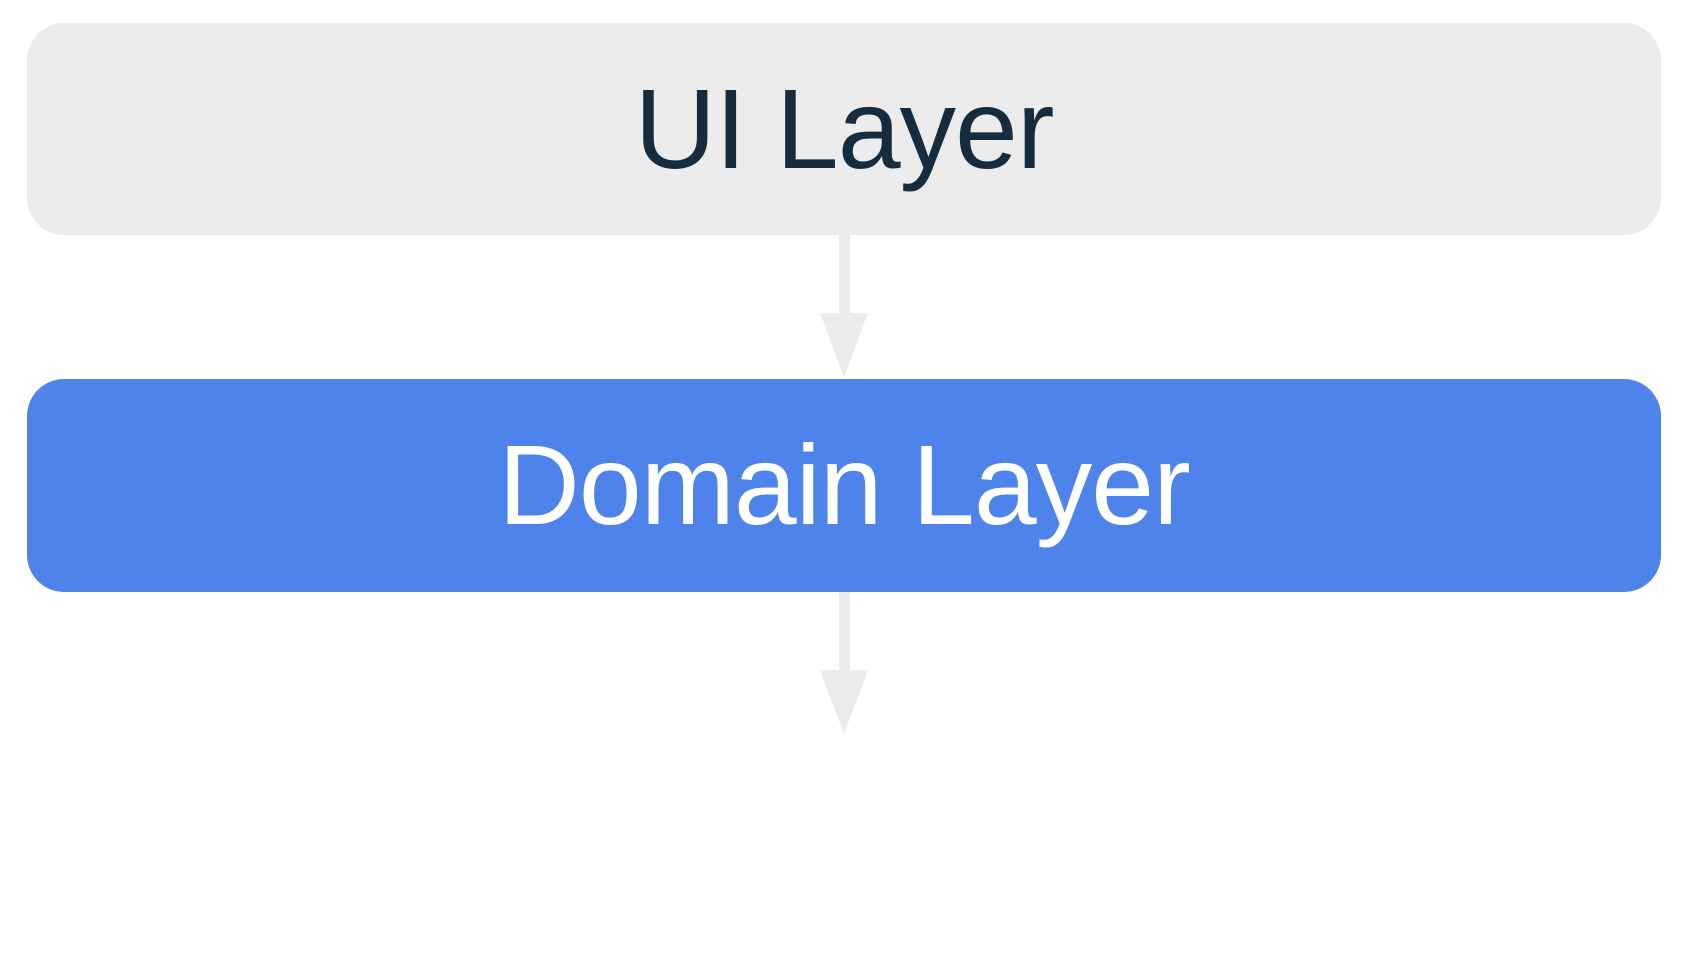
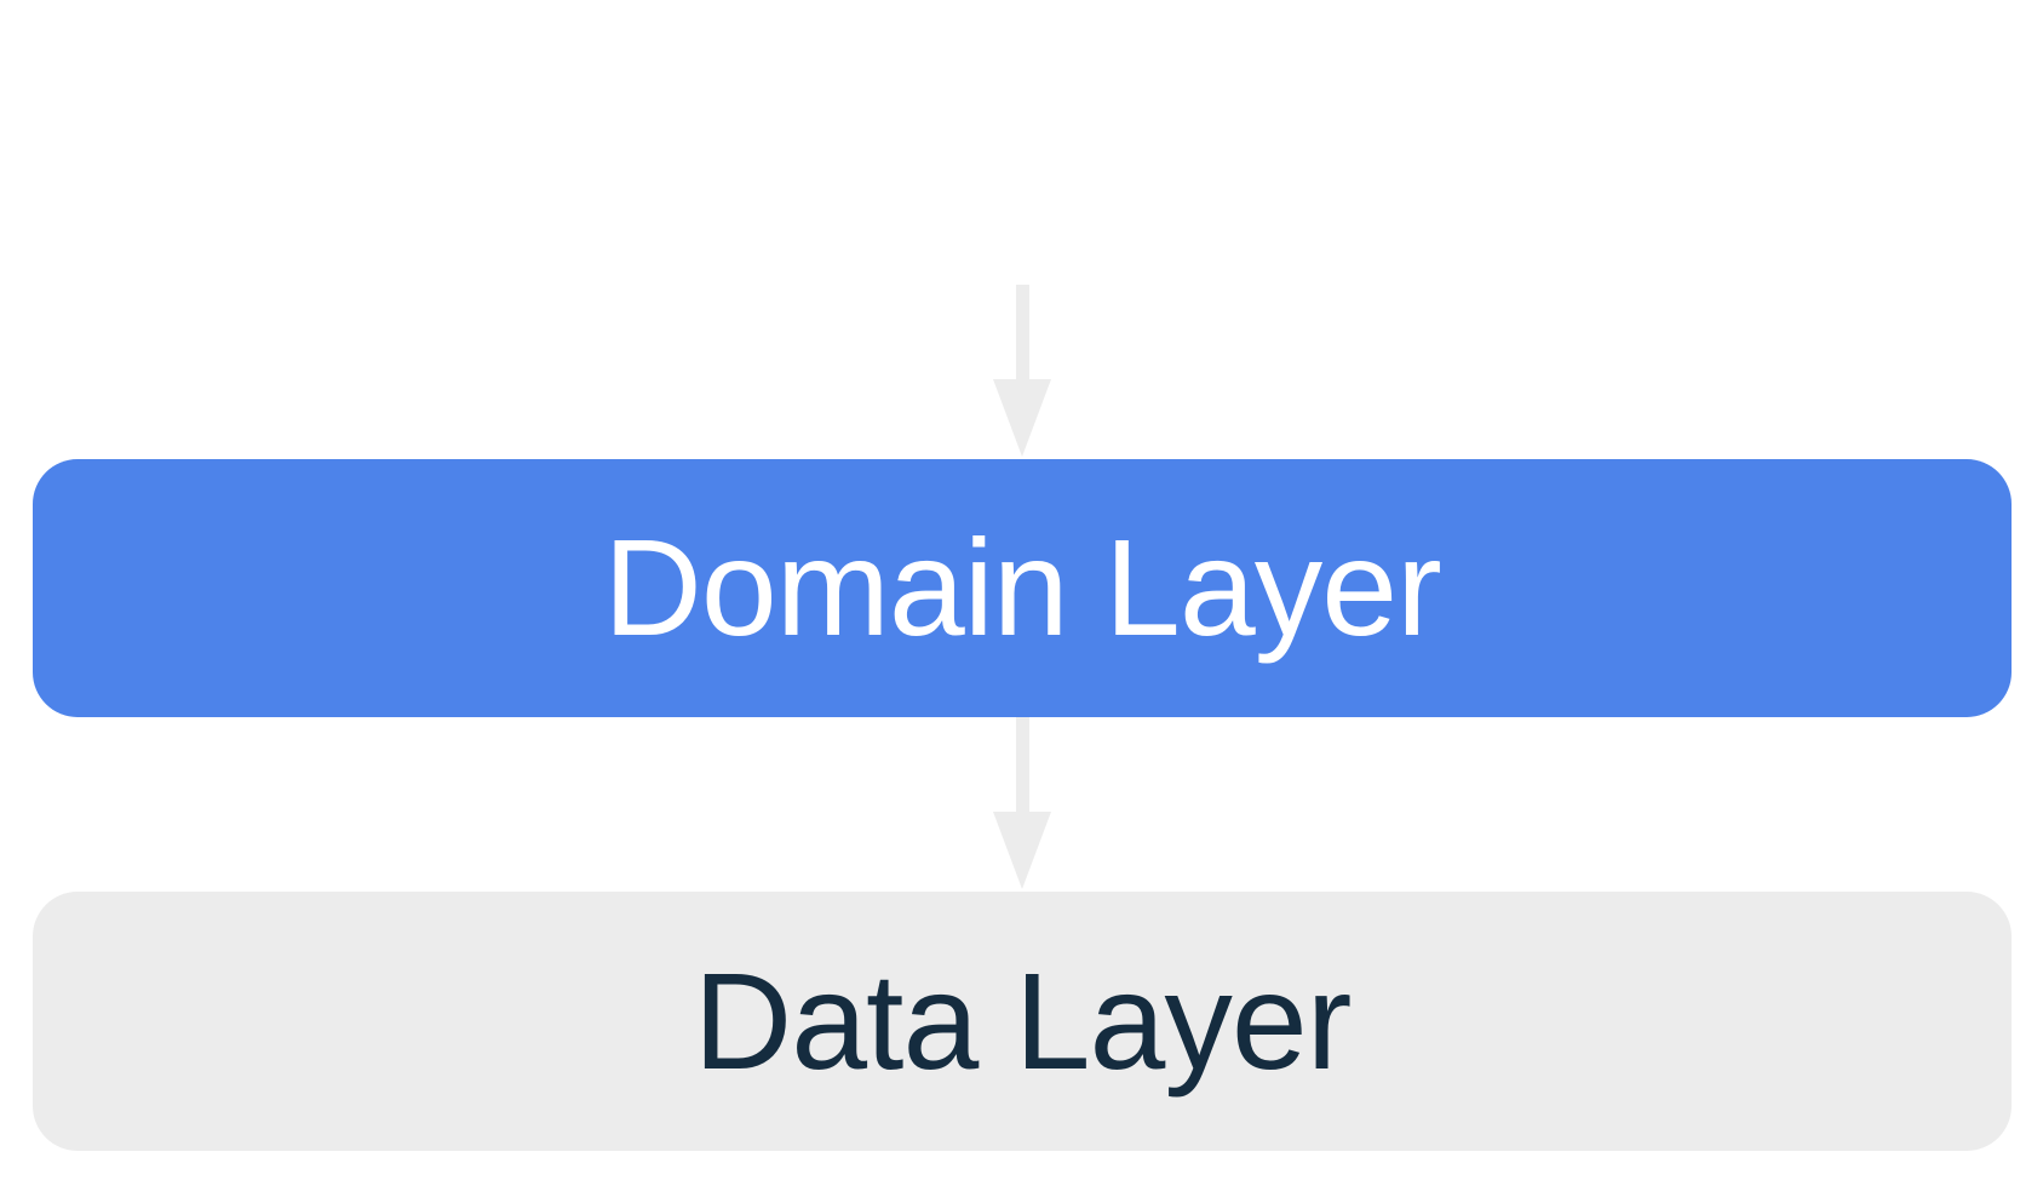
- UI Layer
  Domain Layer
+ Data Layer
